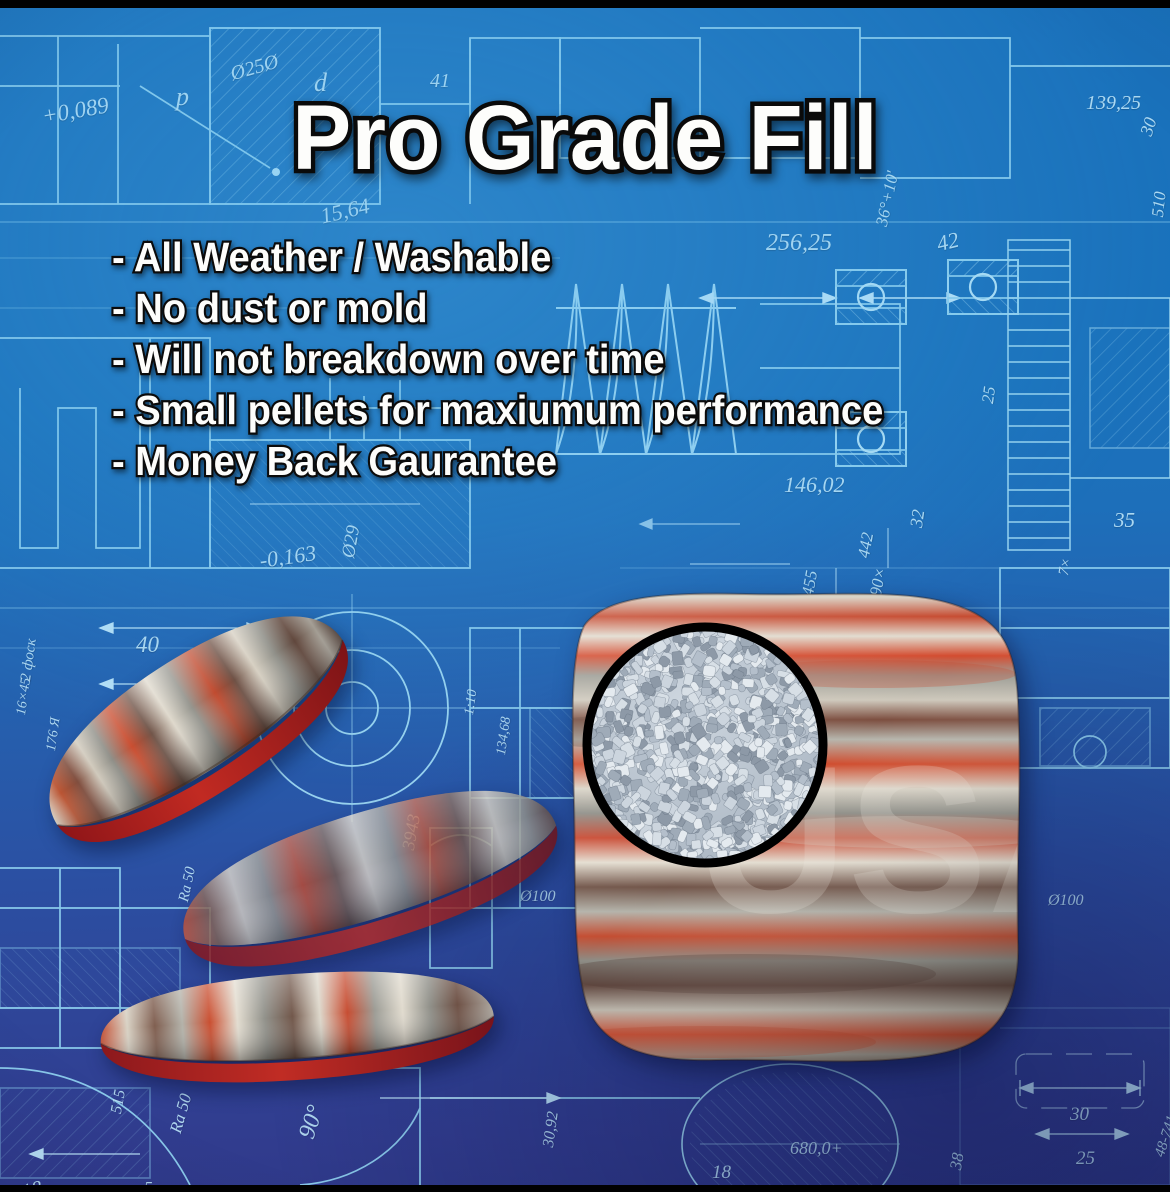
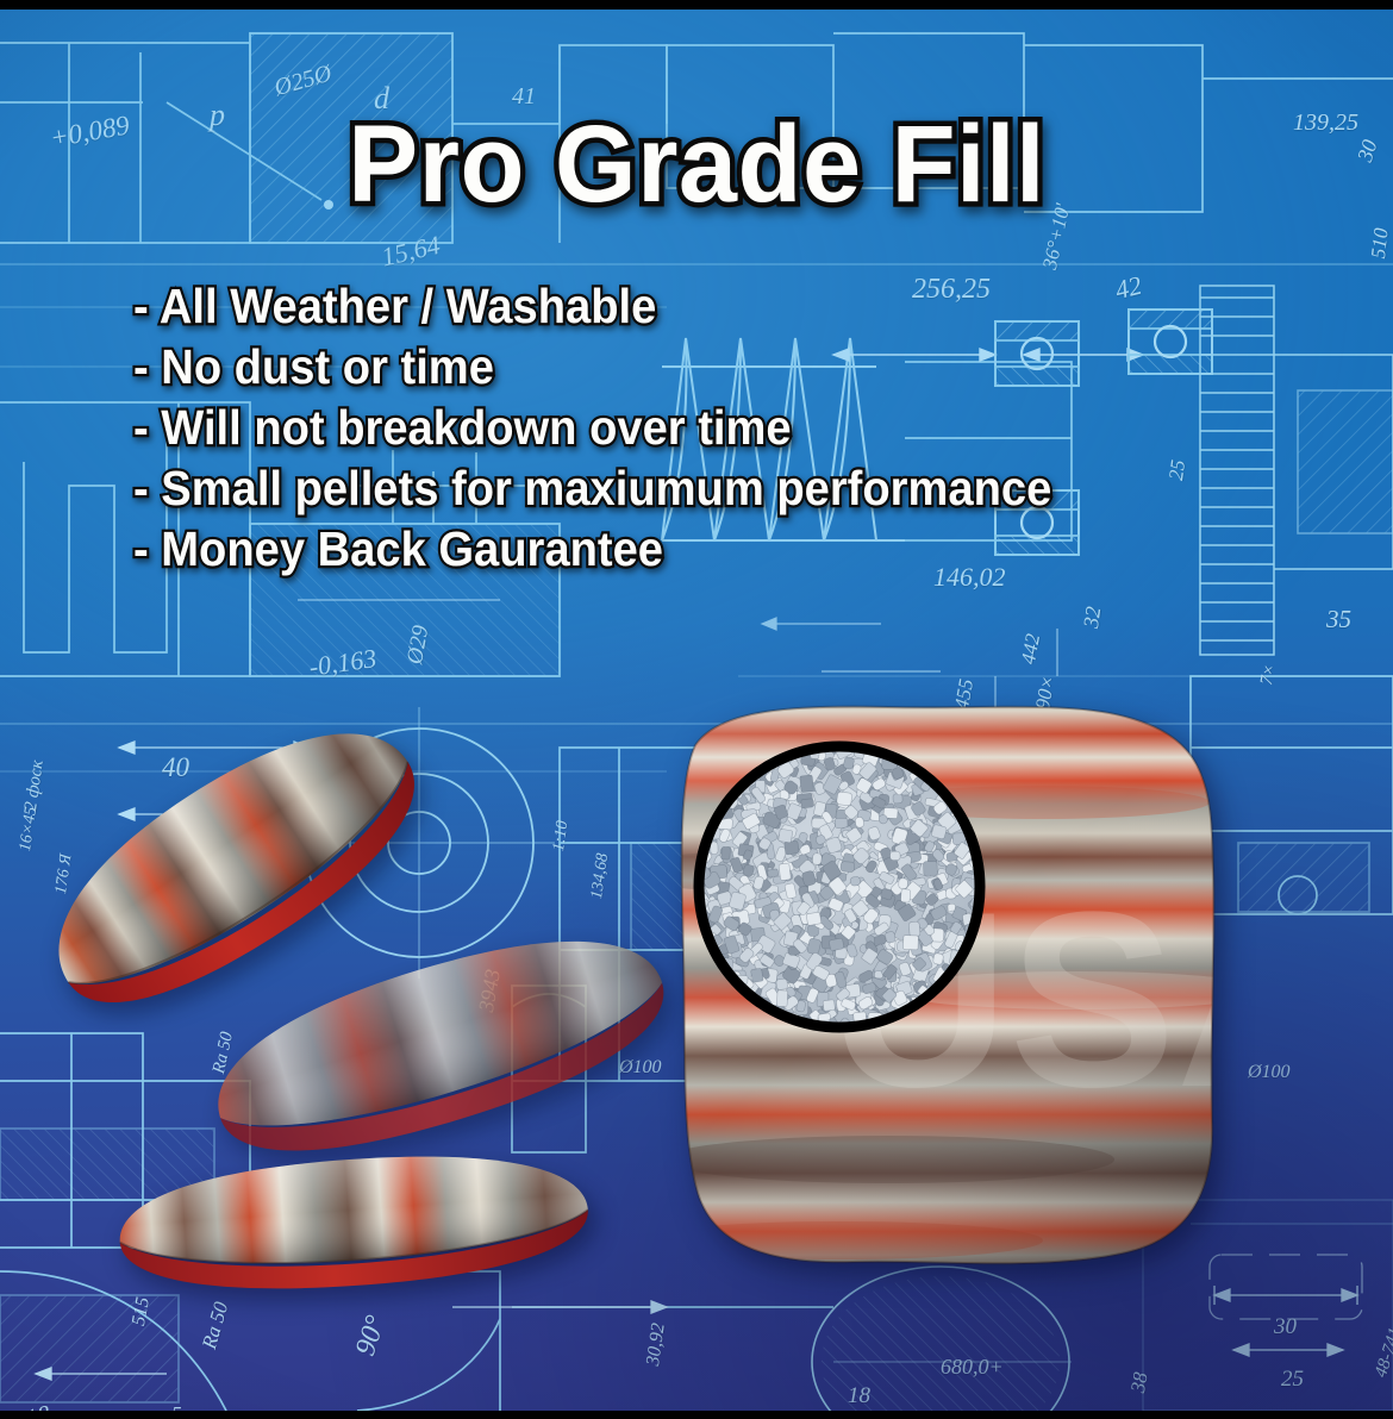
  Pro Grade Fill
  - All Weather / Washable
- - No dust or mold
+ - No dust or time
  - Will not breakdown over time
  - Small pellets for maxiumum performance
  - Money Back Gaurantee
